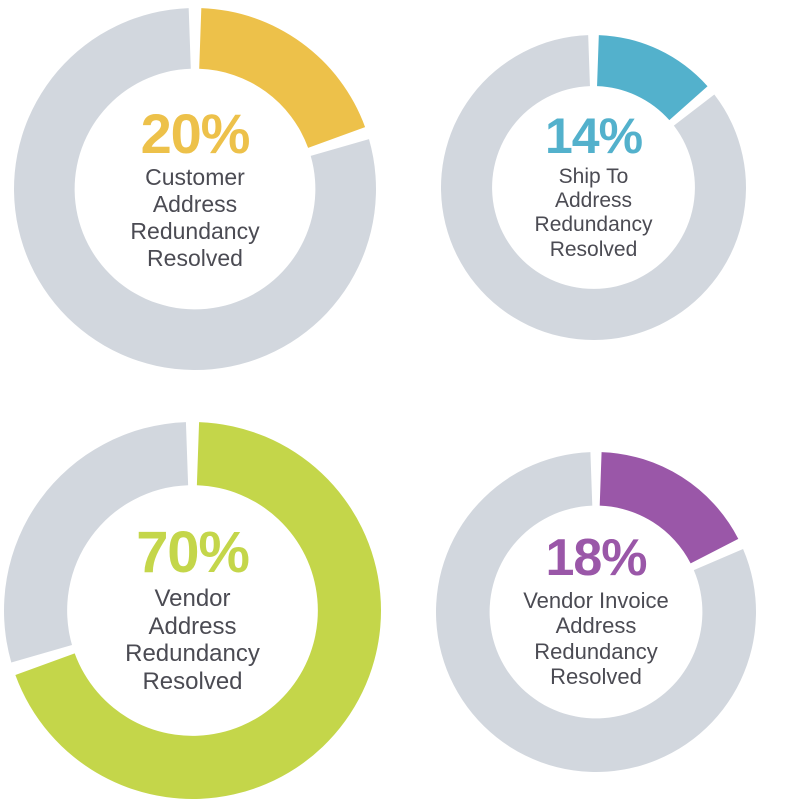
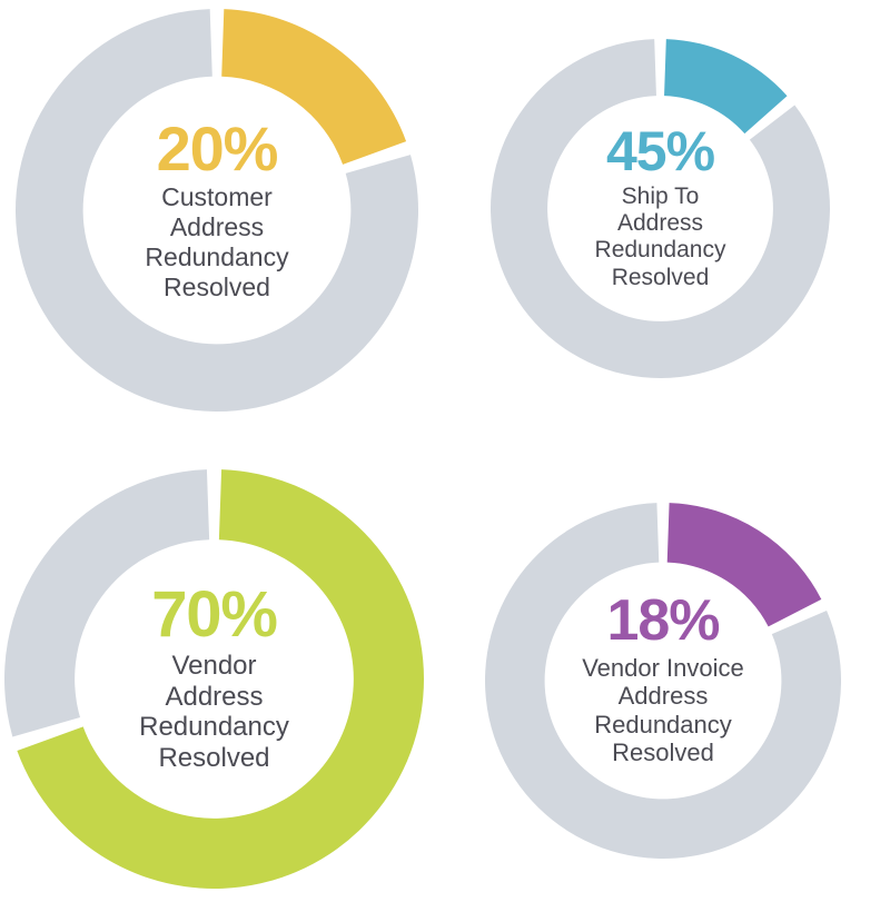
  20%
  Customer
  Address
  Redundancy
  Resolved
- 14%
+ 45%
  Ship To
  Address
  Redundancy
  Resolved
  70%
  Vendor
  Address
  Redundancy
  Resolved
  18%
  Vendor Invoice
  Address
  Redundancy
  Resolved
